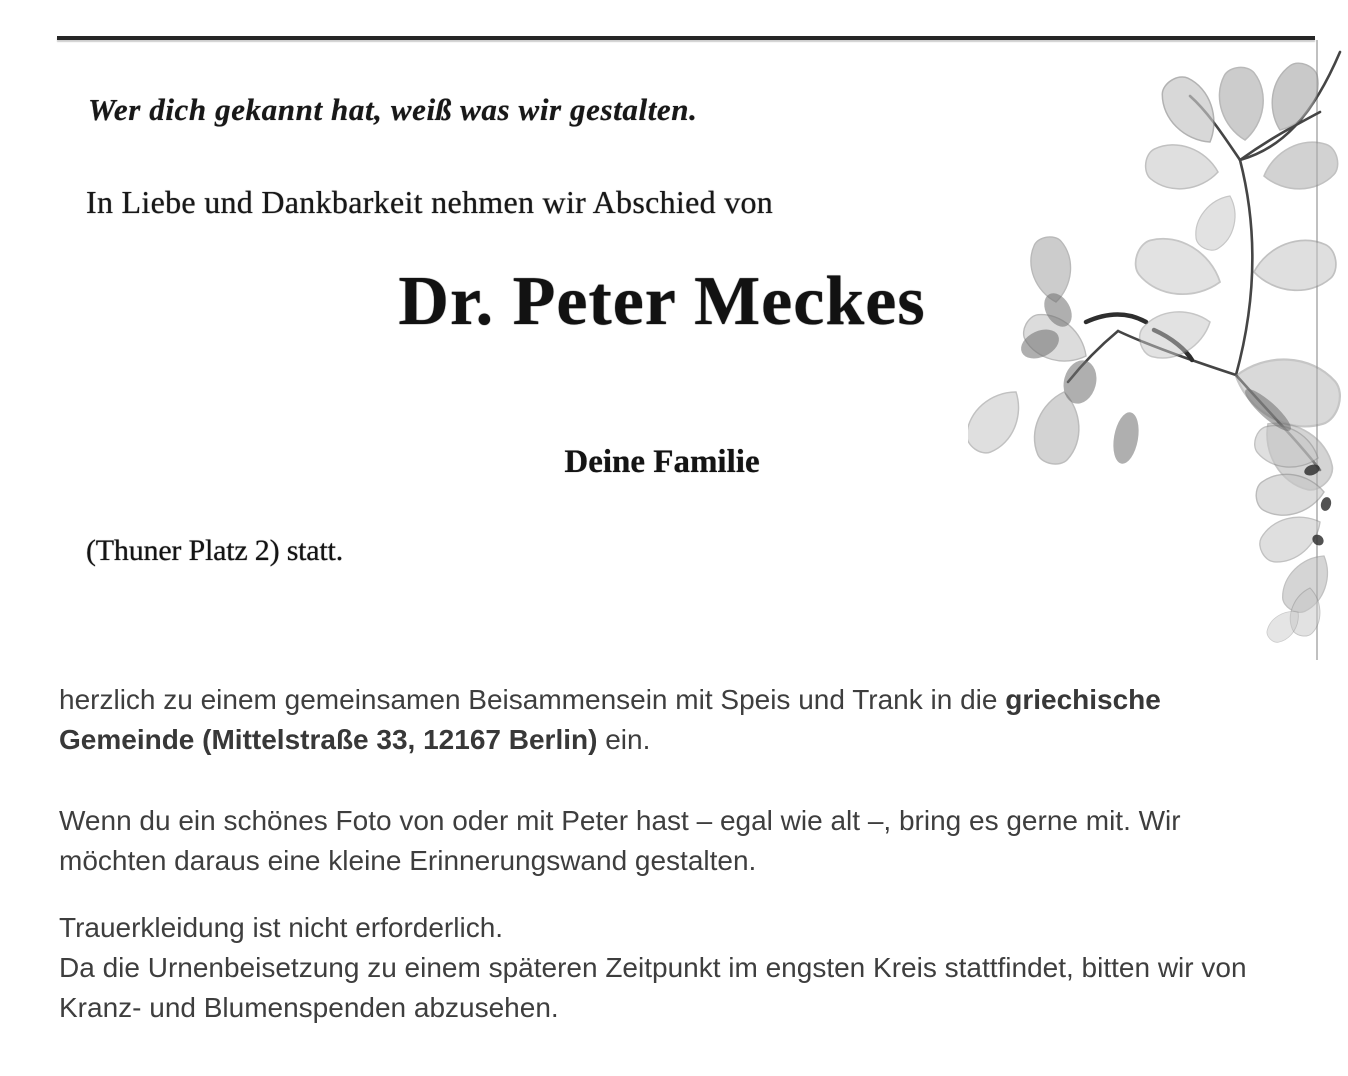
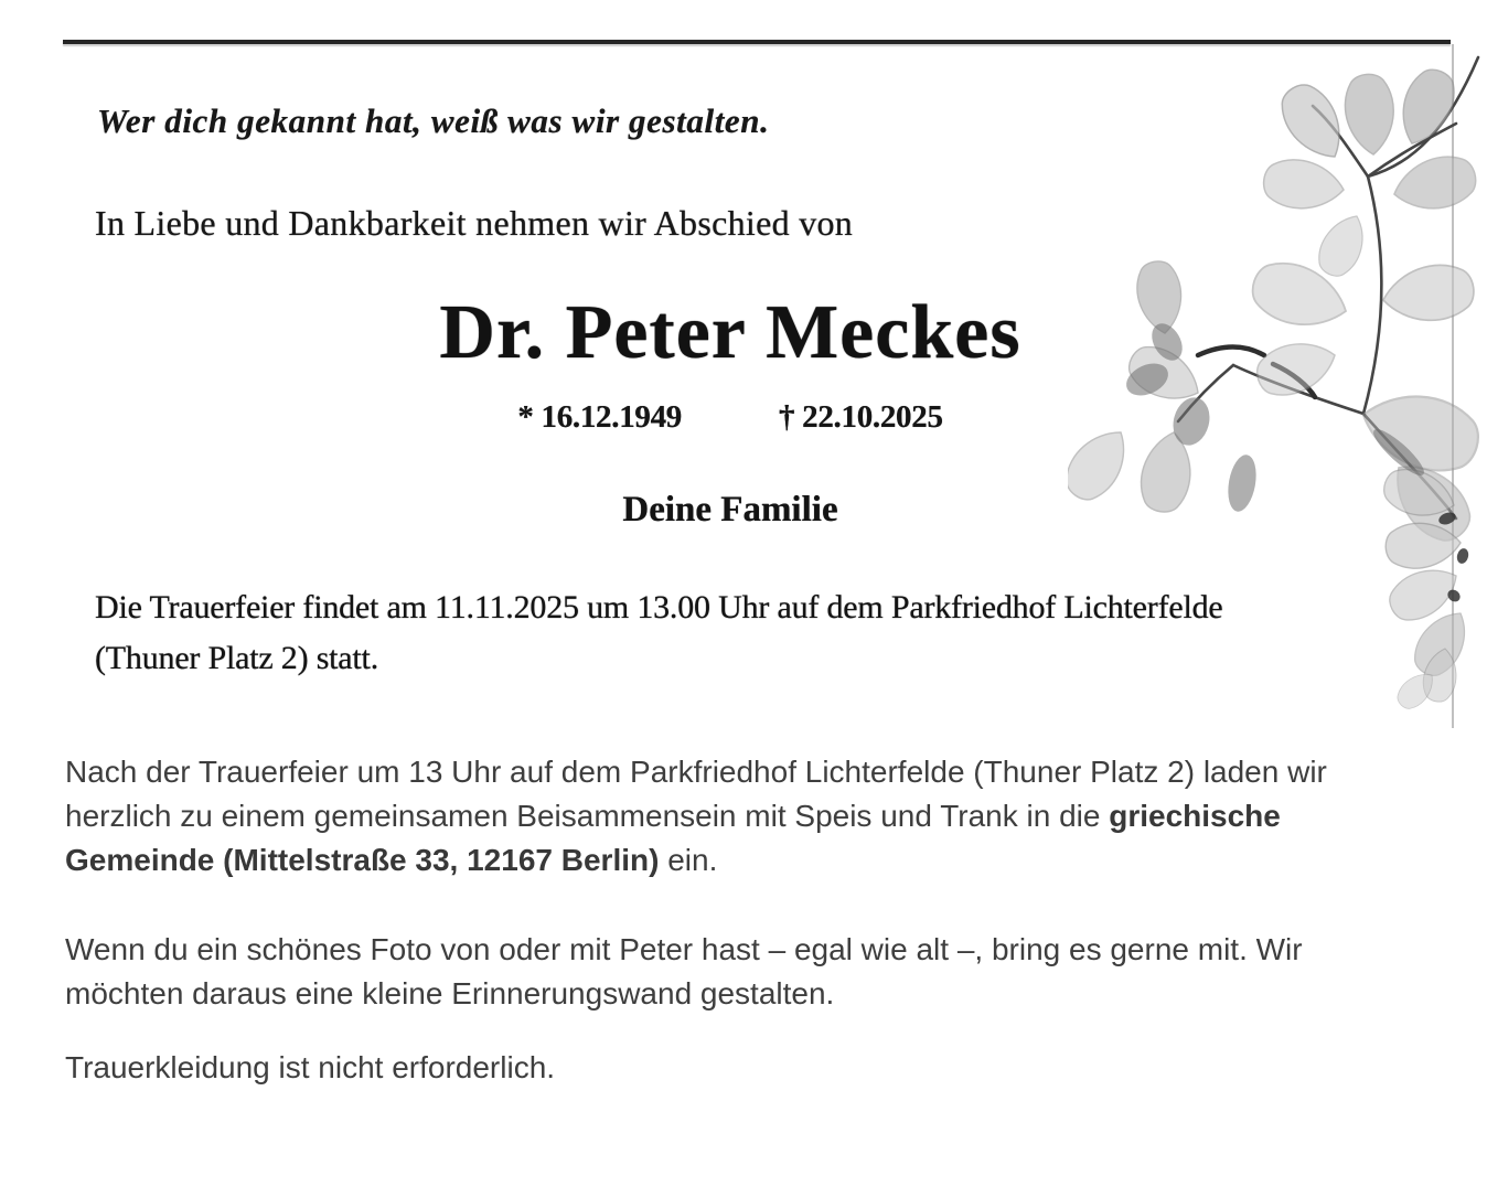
  Wer dich gekannt hat, weiß was wir gestalten.
  In Liebe und Dankbarkeit nehmen wir Abschied von
  Dr. Peter Meckes
+ * 16.12.1949
+ † 22.10.2025
  Deine Familie
+ Die Trauerfeier findet am 11.11.2025 um 13.00 Uhr auf dem Parkfriedhof Lichterfelde
  (Thuner Platz 2) statt.
+ Nach der Trauerfeier um 13 Uhr auf dem Parkfriedhof Lichterfelde (Thuner Platz 2) laden wir
  herzlich zu einem gemeinsamen Beisammensein mit Speis und Trank in die griechische
  Gemeinde (Mittelstraße 33, 12167 Berlin) ein.
  Wenn du ein schönes Foto von oder mit Peter hast – egal wie alt –, bring es gerne mit. Wir
  möchten daraus eine kleine Erinnerungswand gestalten.
  Trauerkleidung ist nicht erforderlich.
- Da die Urnenbeisetzung zu einem späteren Zeitpunkt im engsten Kreis stattfindet, bitten wir von
- Kranz- und Blumenspenden abzusehen.
